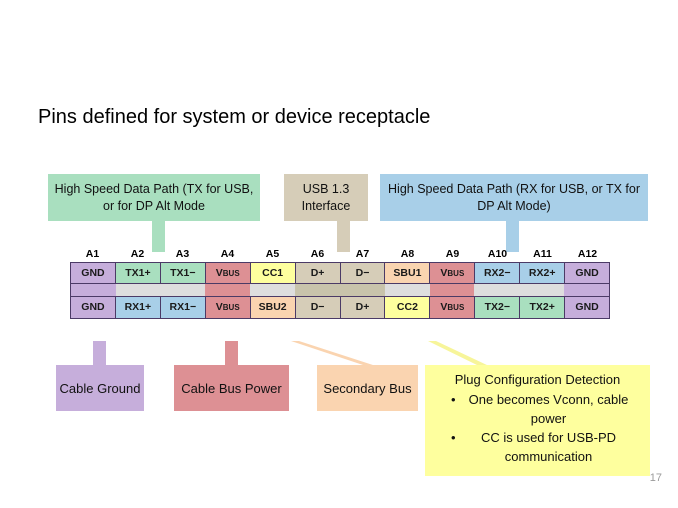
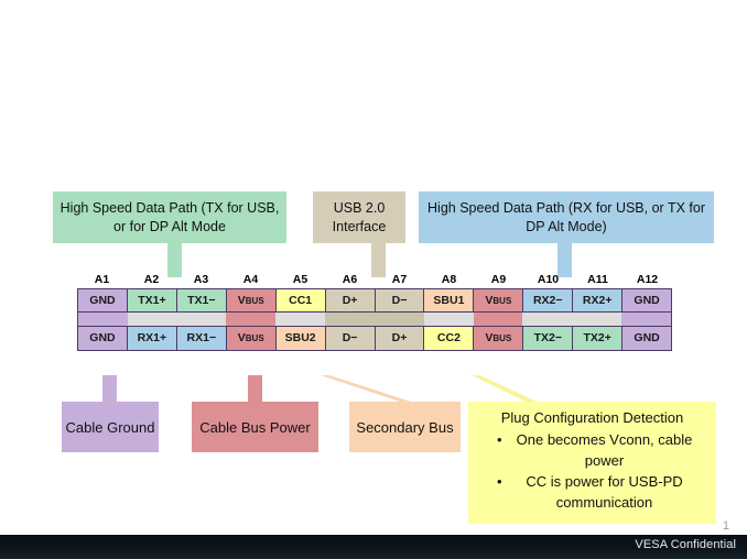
- Pins defined for system or device receptacle
  High Speed Data Path (TX for USB, or for DP Alt Mode
- USB 1.3 Interface
+ USB 2.0 Interface
  High Speed Data Path (RX for USB, or TX for DP Alt Mode)
  A1
  A2
  A3
  A4
  A5
  A6
  A7
  A8
  A9
  A10
  A11
  A12
  GND
  TX1+
  TX1−
  VBUS
  CC1
  D+
  D−
  SBU1
  VBUS
  RX2−
  RX2+
  GND
  GND
  RX1+
  RX1−
  VBUS
  SBU2
  D−
  D+
  CC2
  VBUS
  TX2−
  TX2+
  GND
  Cable Ground
  Cable Bus Power
  Secondary Bus
  Plug Configuration Detection
  One becomes Vconn, cable power
- CC is used for USB-PD communication
+ CC is power for USB-PD communication
- 17
+ 1
+ VESA Confidential
